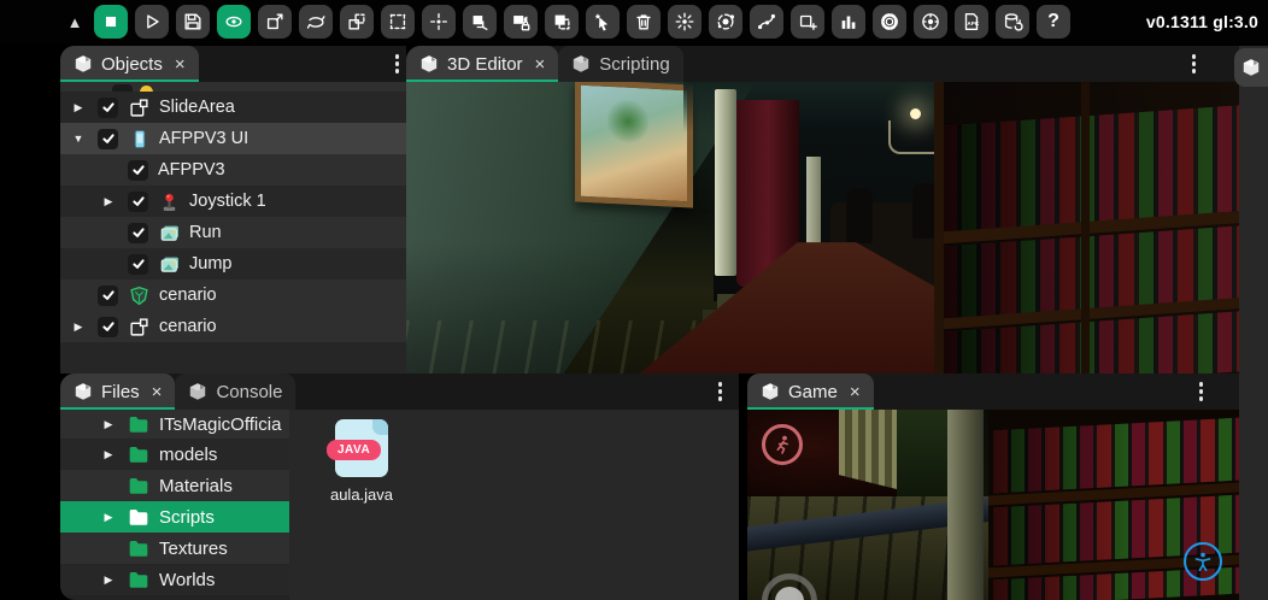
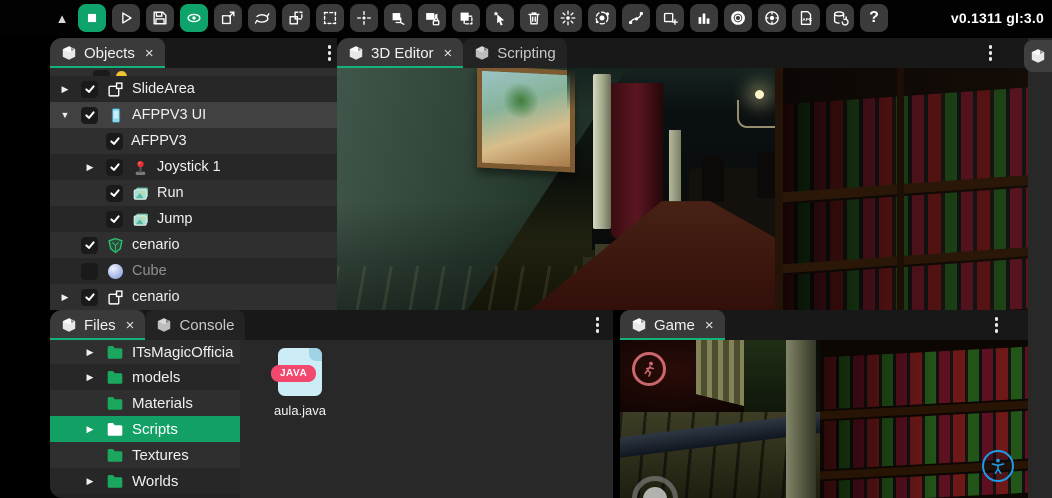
  ▲
  ?
  v0.1311 gl:3.0
  Objects
  ×
  ▶
  SlideArea
  ▼
  AFPPV3 UI
  AFPPV3
  ▶
  Joystick 1
  Run
  Jump
  cenario
+ Cube
  ▶
  cenario
  3D Editor
  ×
  Scripting
  Files
  ×
  Console
  ▶
  ITsMagicOfficia
  ▶
  models
  Materials
  ▶
  Scripts
  Textures
  ▶
  Worlds
  JAVA
  aula.java
  Game
  ×
